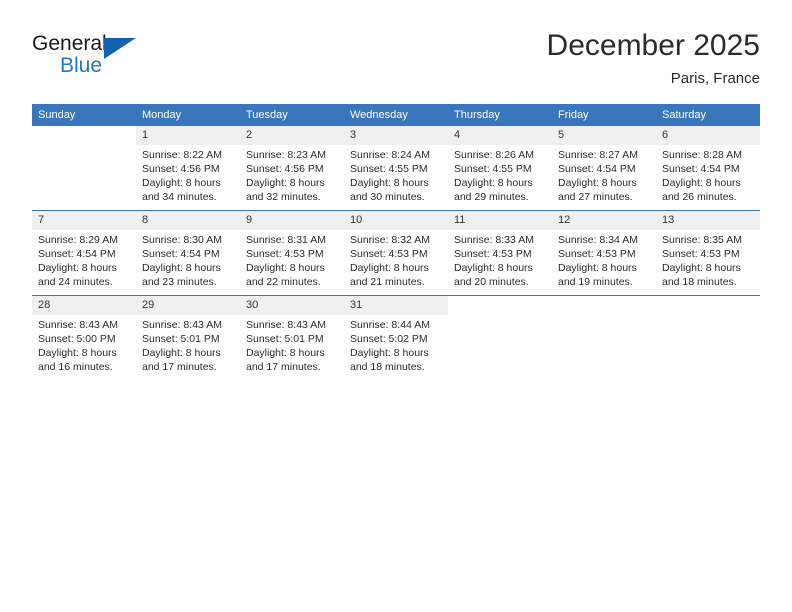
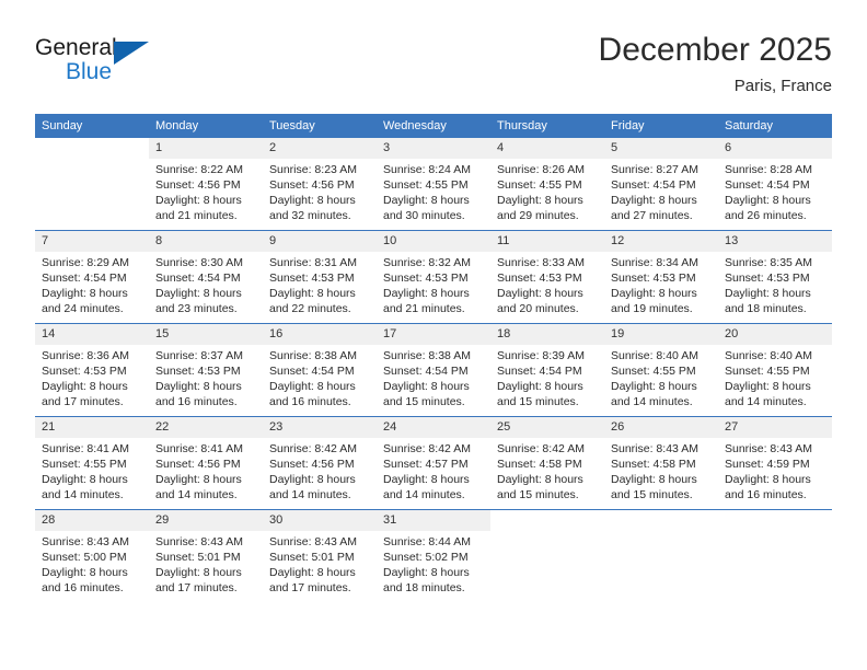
  General
  Blue
  December 2025
  Paris, France
  Sunday	Monday	Tuesday	Wednesday	Thursday	Friday	Saturday
- 	1 Sunrise: 8:22 AM Sunset: 4:56 PM Daylight: 8 hours and 34 minutes.	2 Sunrise: 8:23 AM Sunset: 4:56 PM Daylight: 8 hours and 32 minutes.	3 Sunrise: 8:24 AM Sunset: 4:55 PM Daylight: 8 hours and 30 minutes.	4 Sunrise: 8:26 AM Sunset: 4:55 PM Daylight: 8 hours and 29 minutes.	5 Sunrise: 8:27 AM Sunset: 4:54 PM Daylight: 8 hours and 27 minutes.	6 Sunrise: 8:28 AM Sunset: 4:54 PM Daylight: 8 hours and 26 minutes.
+ 	1 Sunrise: 8:22 AM Sunset: 4:56 PM Daylight: 8 hours and 21 minutes.	2 Sunrise: 8:23 AM Sunset: 4:56 PM Daylight: 8 hours and 32 minutes.	3 Sunrise: 8:24 AM Sunset: 4:55 PM Daylight: 8 hours and 30 minutes.	4 Sunrise: 8:26 AM Sunset: 4:55 PM Daylight: 8 hours and 29 minutes.	5 Sunrise: 8:27 AM Sunset: 4:54 PM Daylight: 8 hours and 27 minutes.	6 Sunrise: 8:28 AM Sunset: 4:54 PM Daylight: 8 hours and 26 minutes.
  7 Sunrise: 8:29 AM Sunset: 4:54 PM Daylight: 8 hours and 24 minutes.	8 Sunrise: 8:30 AM Sunset: 4:54 PM Daylight: 8 hours and 23 minutes.	9 Sunrise: 8:31 AM Sunset: 4:53 PM Daylight: 8 hours and 22 minutes.	10 Sunrise: 8:32 AM Sunset: 4:53 PM Daylight: 8 hours and 21 minutes.	11 Sunrise: 8:33 AM Sunset: 4:53 PM Daylight: 8 hours and 20 minutes.	12 Sunrise: 8:34 AM Sunset: 4:53 PM Daylight: 8 hours and 19 minutes.	13 Sunrise: 8:35 AM Sunset: 4:53 PM Daylight: 8 hours and 18 minutes.
+ 14 Sunrise: 8:36 AM Sunset: 4:53 PM Daylight: 8 hours and 17 minutes.	15 Sunrise: 8:37 AM Sunset: 4:53 PM Daylight: 8 hours and 16 minutes.	16 Sunrise: 8:38 AM Sunset: 4:54 PM Daylight: 8 hours and 16 minutes.	17 Sunrise: 8:38 AM Sunset: 4:54 PM Daylight: 8 hours and 15 minutes.	18 Sunrise: 8:39 AM Sunset: 4:54 PM Daylight: 8 hours and 15 minutes.	19 Sunrise: 8:40 AM Sunset: 4:55 PM Daylight: 8 hours and 14 minutes.	20 Sunrise: 8:40 AM Sunset: 4:55 PM Daylight: 8 hours and 14 minutes.
+ 21 Sunrise: 8:41 AM Sunset: 4:55 PM Daylight: 8 hours and 14 minutes.	22 Sunrise: 8:41 AM Sunset: 4:56 PM Daylight: 8 hours and 14 minutes.	23 Sunrise: 8:42 AM Sunset: 4:56 PM Daylight: 8 hours and 14 minutes.	24 Sunrise: 8:42 AM Sunset: 4:57 PM Daylight: 8 hours and 14 minutes.	25 Sunrise: 8:42 AM Sunset: 4:58 PM Daylight: 8 hours and 15 minutes.	26 Sunrise: 8:43 AM Sunset: 4:58 PM Daylight: 8 hours and 15 minutes.	27 Sunrise: 8:43 AM Sunset: 4:59 PM Daylight: 8 hours and 16 minutes.
  28 Sunrise: 8:43 AM Sunset: 5:00 PM Daylight: 8 hours and 16 minutes.	29 Sunrise: 8:43 AM Sunset: 5:01 PM Daylight: 8 hours and 17 minutes.	30 Sunrise: 8:43 AM Sunset: 5:01 PM Daylight: 8 hours and 17 minutes.	31 Sunrise: 8:44 AM Sunset: 5:02 PM Daylight: 8 hours and 18 minutes.
